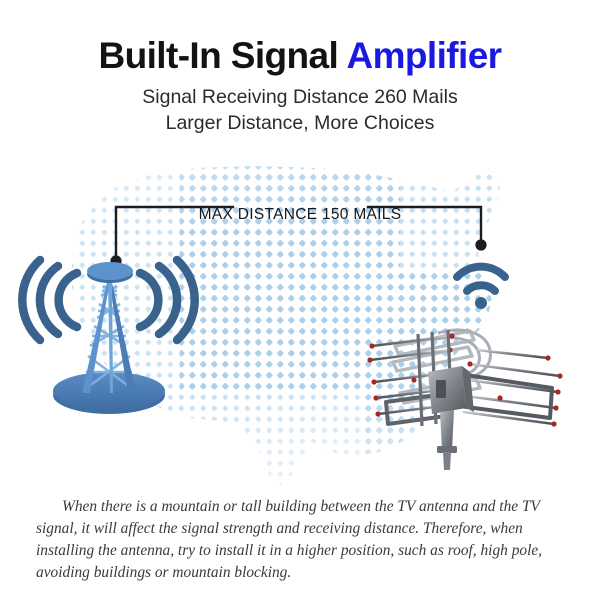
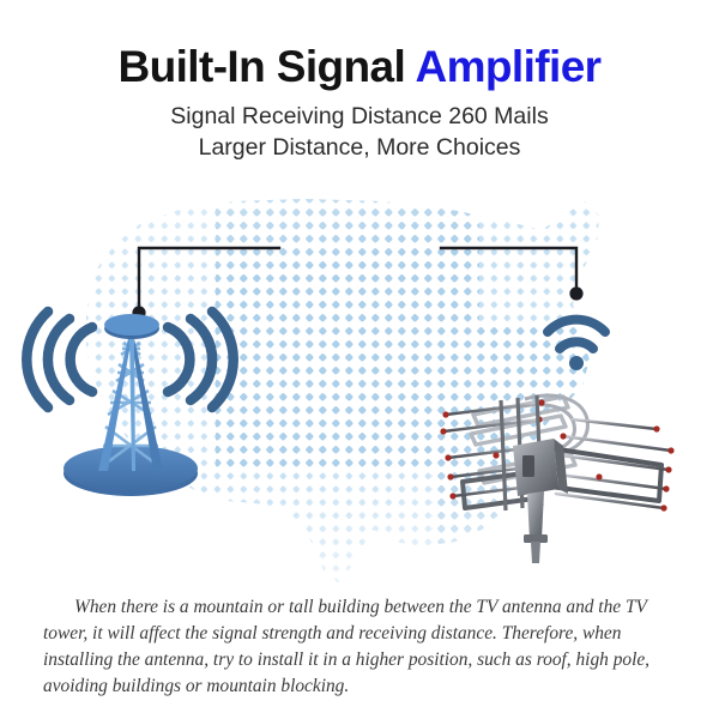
  Built-In Signal Amplifier
  Signal Receiving Distance 260 Mails
  Larger Distance, More Choices
- MAX DISTANCE 150 MAILS
- When there is a mountain or tall building between the TV antenna and the TV signal, it will affect the signal strength and receiving distance. Therefore, when installing the antenna, try to install it in a higher position, such as roof, high pole, avoiding buildings or mountain blocking.
+ When there is a mountain or tall building between the TV antenna and the TV tower, it will affect the signal strength and receiving distance. Therefore, when installing the antenna, try to install it in a higher position, such as roof, high pole, avoiding buildings or mountain blocking.
